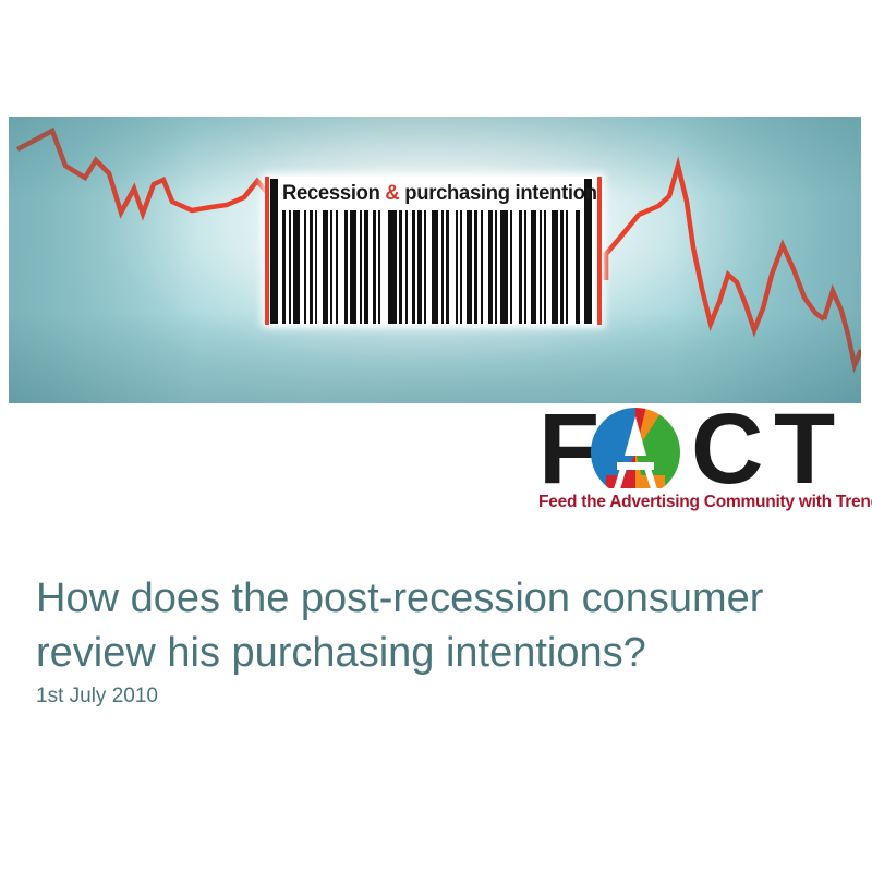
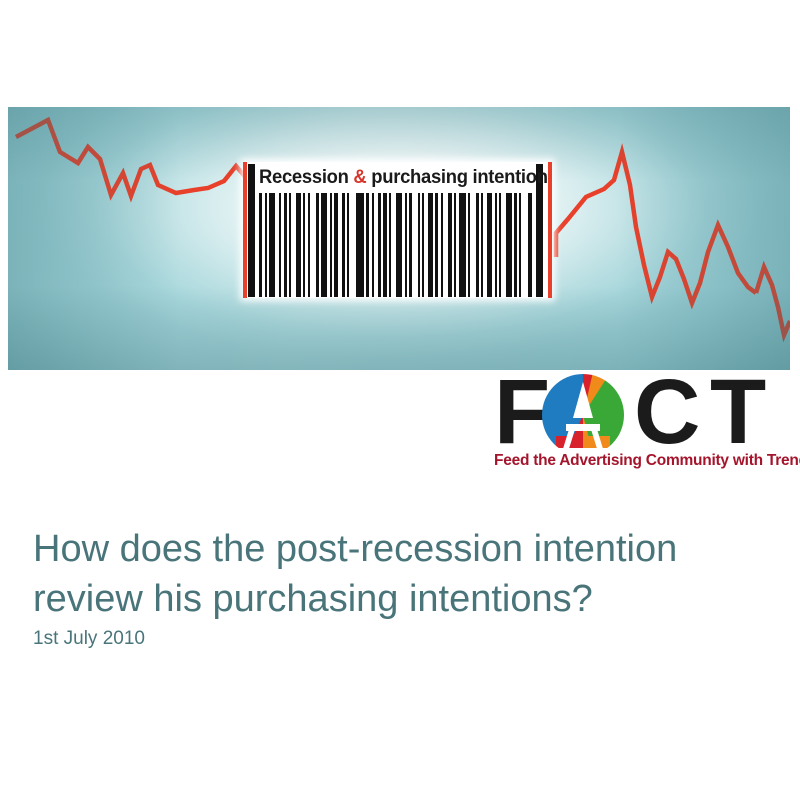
  Recession & purchasing intention
  F
  C
  T
  Feed the Advertising Community with Tren
- How does the post-recession consumer review his purchasing intentions?
+ How does the post-recession intention review his purchasing intentions?
  1st July 2010
